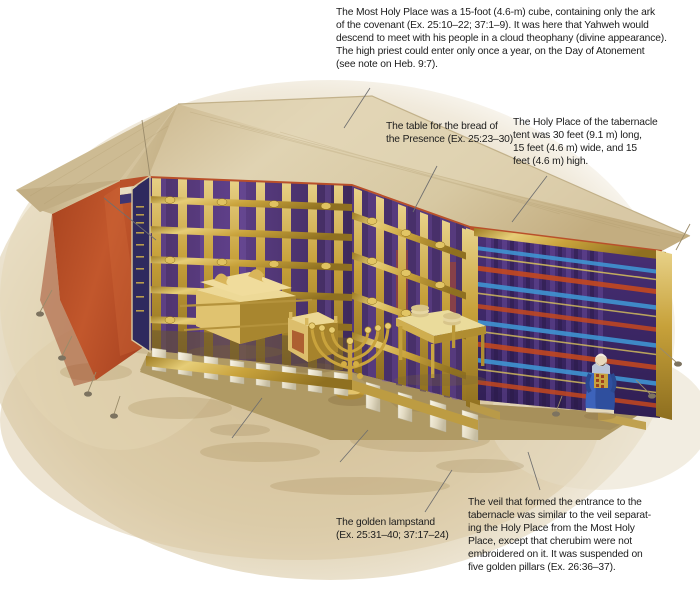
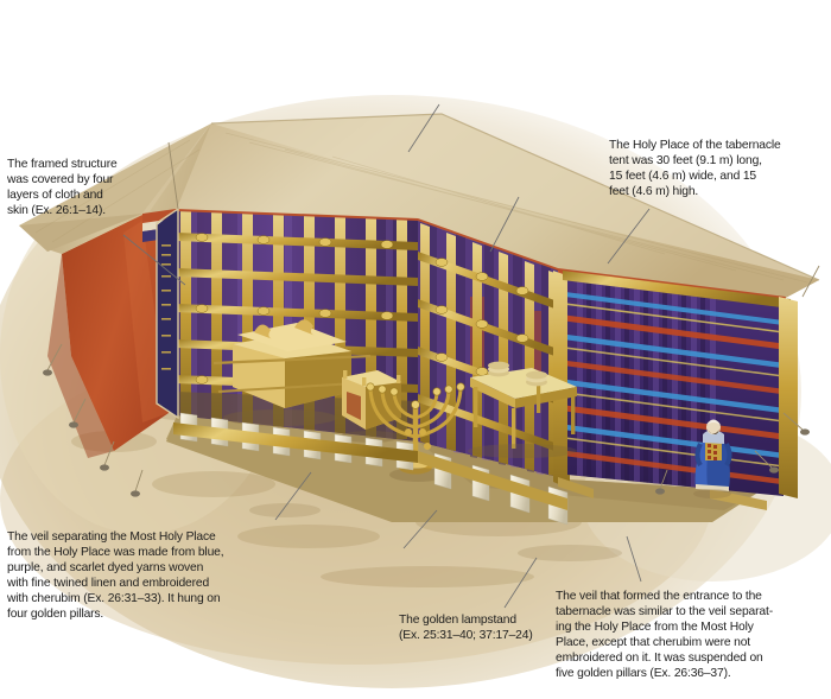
- The Most Holy Place was a 15-foot (4.6-m) cube, containing only the ark
- of the covenant (Ex. 25:10–22; 37:1–9). It was here that Yahweh would
- descend to meet with his people in a cloud theophany (divine appearance).
- The high priest could enter only once a year, on the Day of Atonement
- (see note on Heb. 9:7).
- The table for the bread of
- the Presence (Ex. 25:23–30)
  The Holy Place of the tabernacle
  tent was 30 feet (9.1 m) long,
  15 feet (4.6 m) wide, and 15
  feet (4.6 m) high.
+ The framed structure
+ was covered by four
+ layers of cloth and
+ skin (Ex. 26:1–14).
+ The veil separating the Most Holy Place
+ from the Holy Place was made from blue,
+ purple, and scarlet dyed yarns woven
+ with fine twined linen and embroidered
+ with cherubim (Ex. 26:31–33). It hung on
+ four golden pillars.
  The golden lampstand
  (Ex. 25:31–40; 37:17–24)
  The veil that formed the entrance to the
  tabernacle was similar to the veil separat-
  ing the Holy Place from the Most Holy
  Place, except that cherubim were not
  embroidered on it. It was suspended on
  five golden pillars (Ex. 26:36–37).
